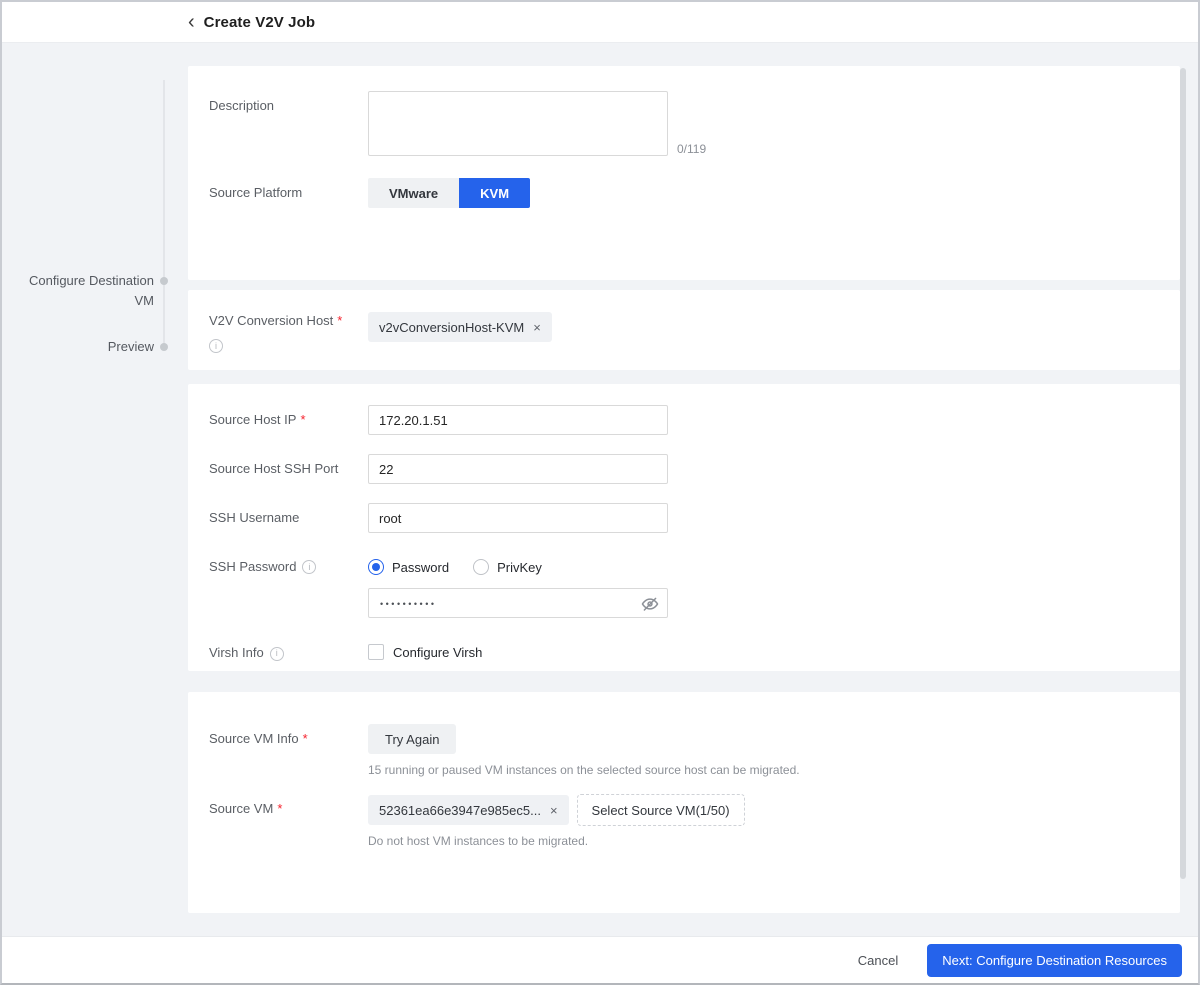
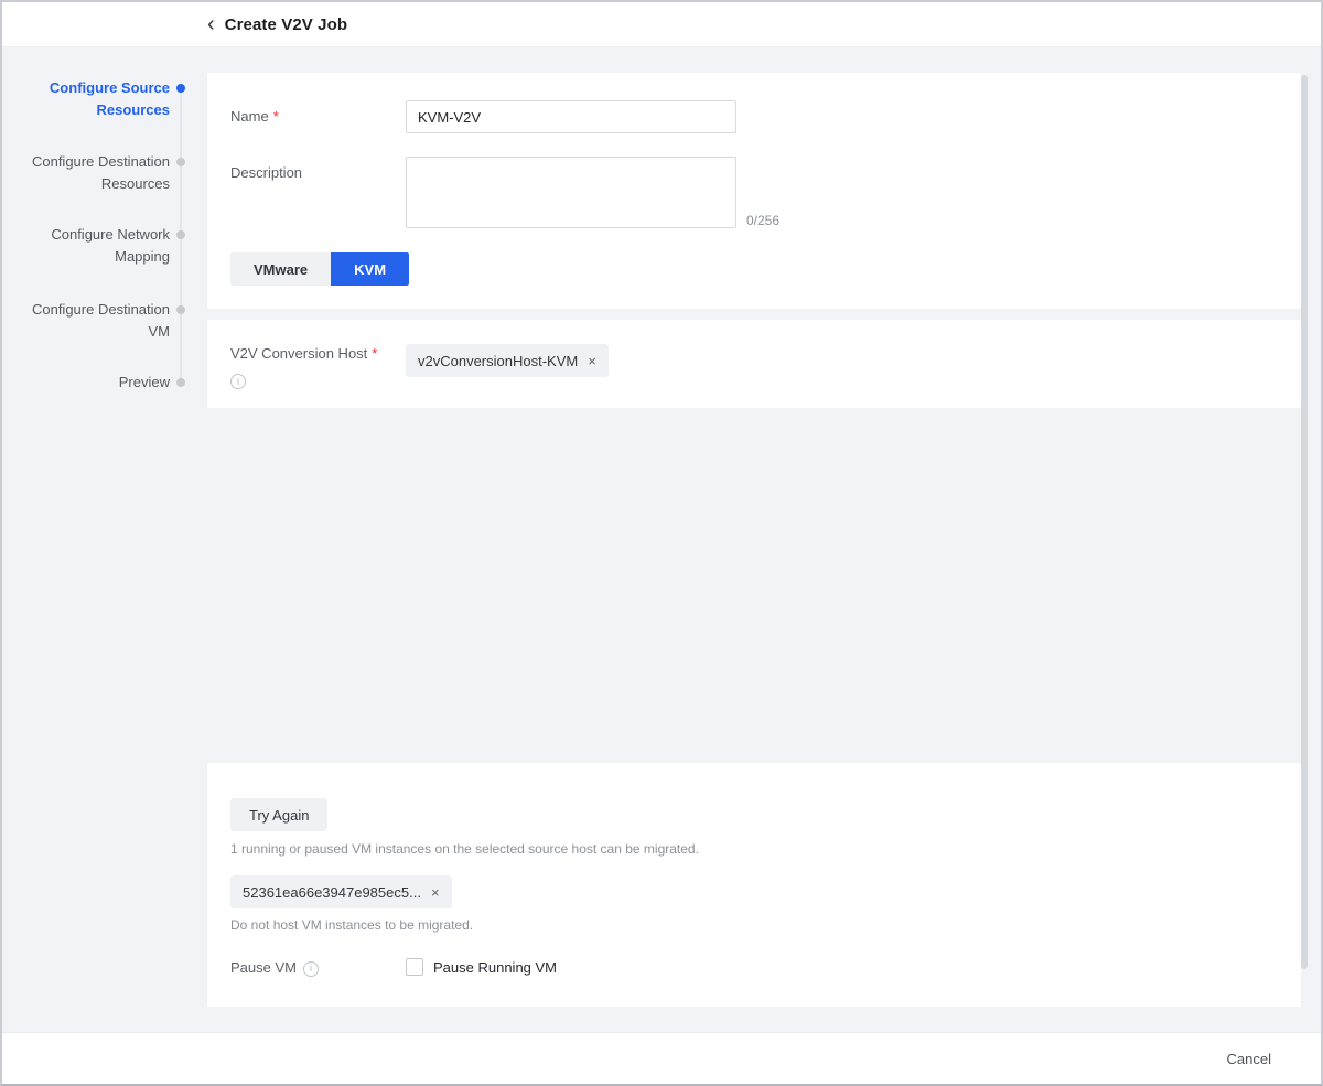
  ‹
  Create V2V Job
+ Configure Source Resources
+ Configure Destination Resources
+ Configure Network Mapping
  Configure Destination VM
  Preview
+ Name *
+ KVM-V2V
  Description
- 0/119
+ 0/256
- Source Platform
  VMware
  KVM
  V2V Conversion Host *
  i
  v2vConversionHost-KVM
  ×
- Source Host IP *
- 172.20.1.51
- Source Host SSH Port
- 22
- SSH Username
- root
- SSH Password i
- Password
- PrivKey
- ••••••••••
- Virsh Info i
- Configure Virsh
- Source VM Info *
  Try Again
- 15 running or paused VM instances on the selected source host can be migrated.
+ 1 running or paused VM instances on the selected source host can be migrated.
- Source VM *
  52361ea66e3947e985ec5...
  ×
- Select Source VM(1/50)
  Do not host VM instances to be migrated.
+ Pause VM i
+ Pause Running VM
  Cancel
- Next: Configure Destination Resources
